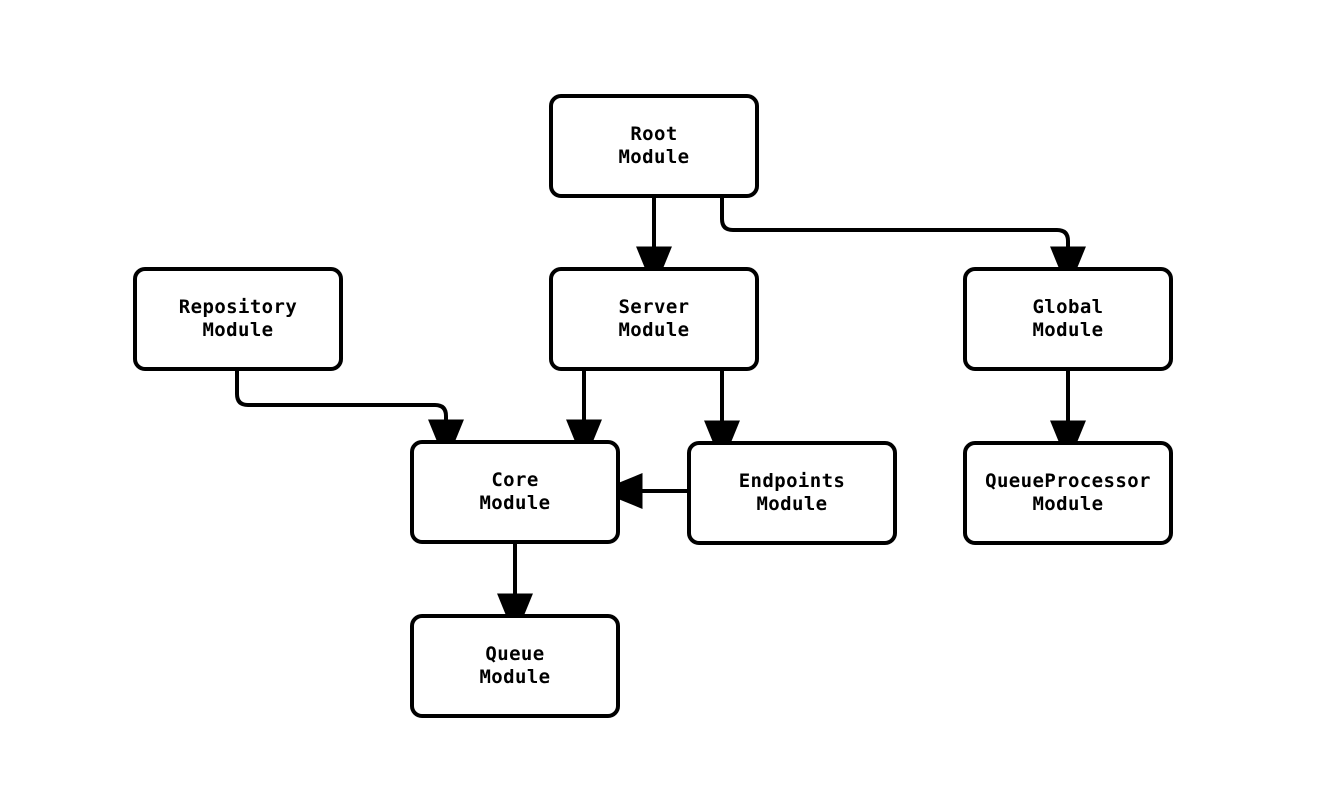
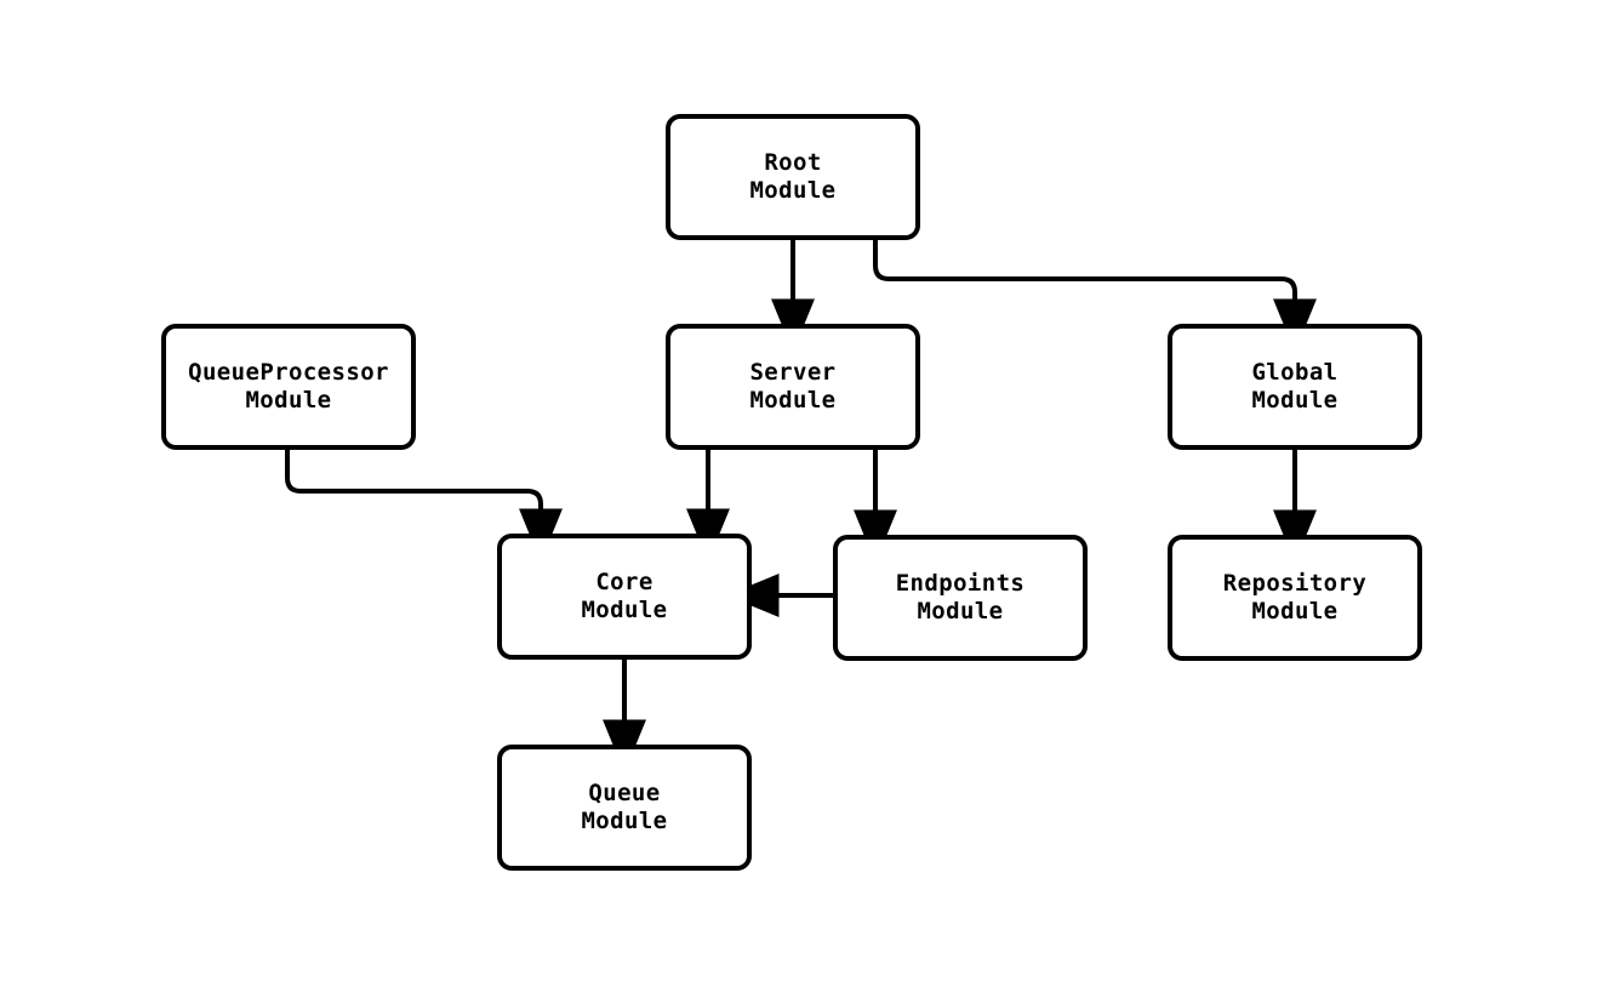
  Root
  Module
- Repository
+ QueueProcessor
  Module
  Server
  Module
  Global
  Module
  Core
  Module
  Endpoints
  Module
- QueueProcessor
+ Repository
  Module
  Queue
  Module
